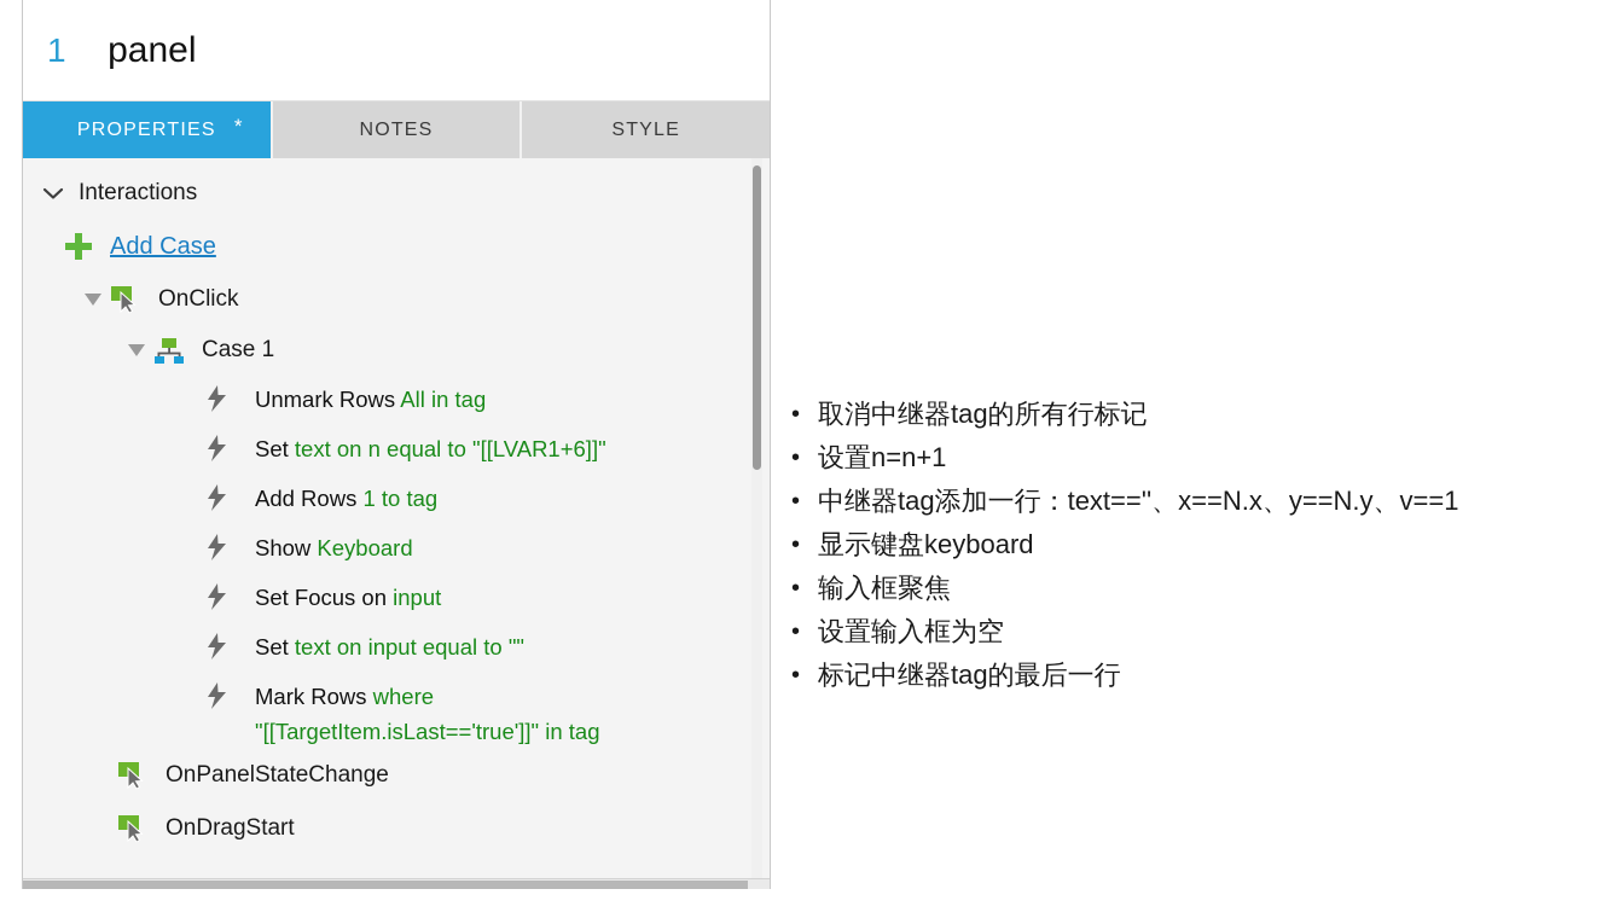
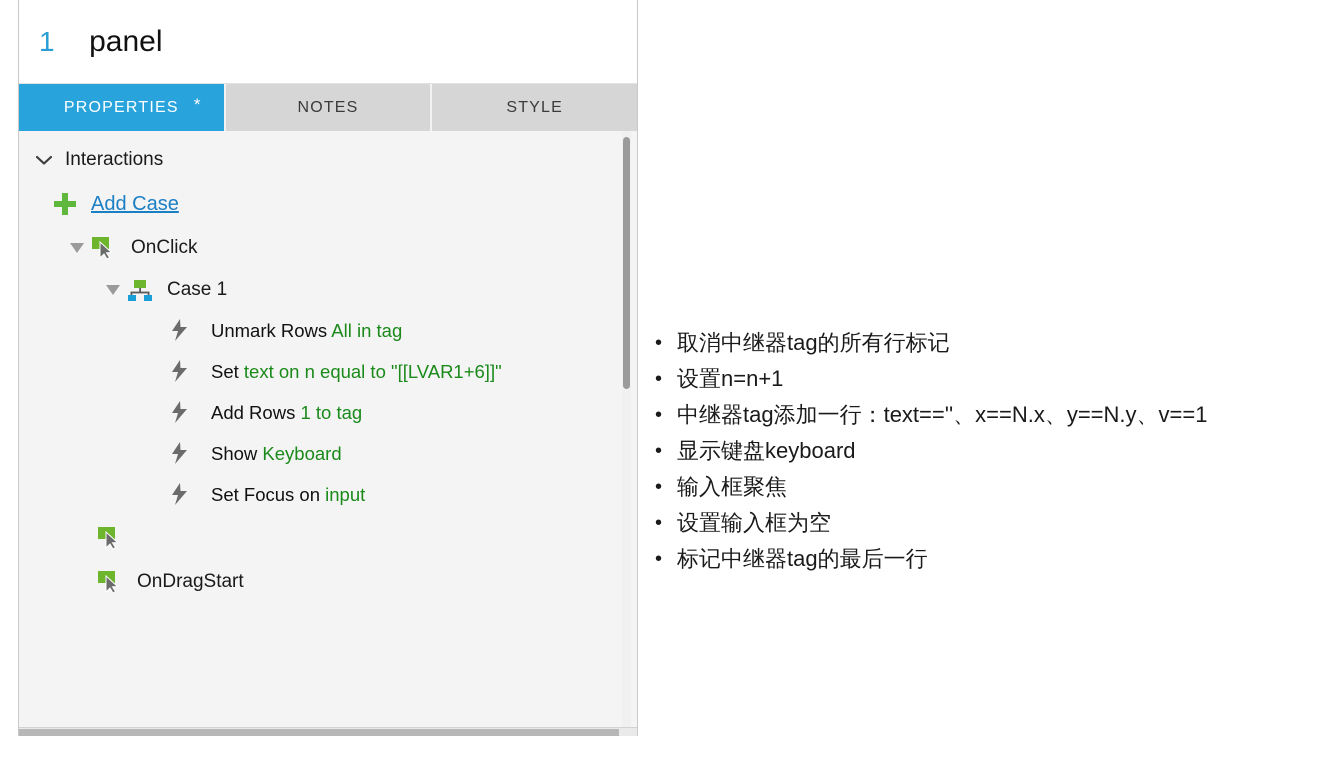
  1
  panel
  PROPERTIES
  *
  NOTES
  STYLE
  Interactions
  Add Case
  OnClick
  Case 1
  Unmark Rows All in tag
  Set text on n equal to "[[LVAR1+6]]"
  Add Rows 1 to tag
  Show Keyboard
  Set Focus on input
- Set text on input equal to ""
- Mark Rows where
- "[[TargetItem.isLast=='true']]" in tag
- OnPanelStateChange
  OnDragStart
  •
  取消中继器tag的所有行标记
  •
  设置n=n+1
  •
  中继器tag添加一行：text==''、x==N.x、y==N.y、v==1
  •
  显示键盘keyboard
  •
  输入框聚焦
  •
  设置输入框为空
  •
  标记中继器tag的最后一行
